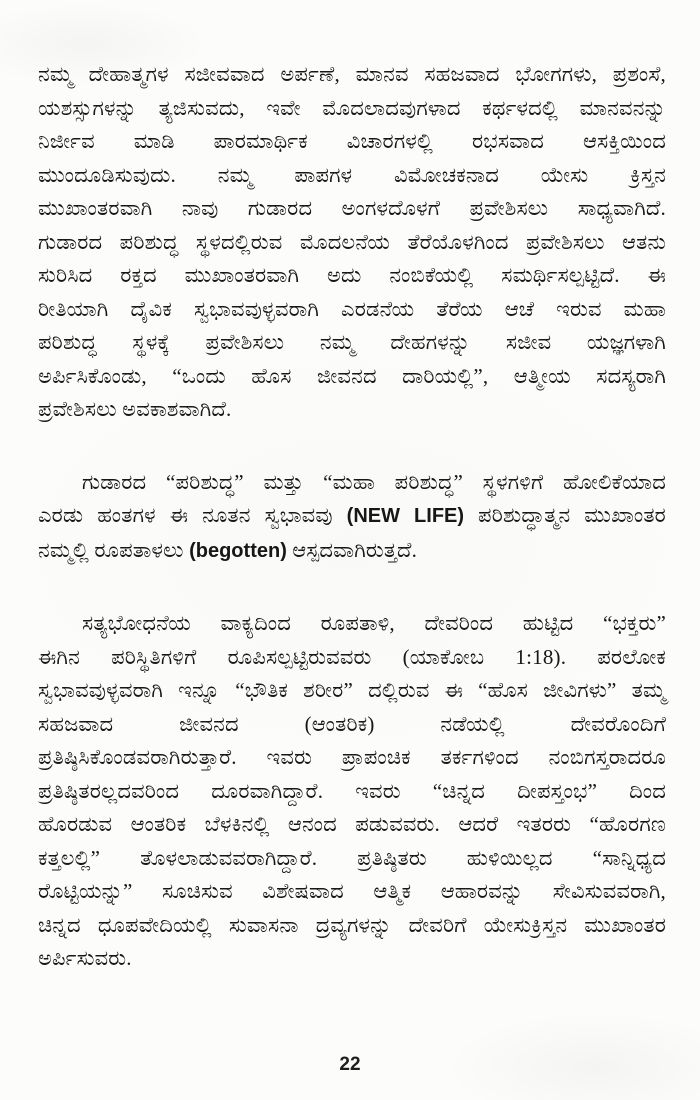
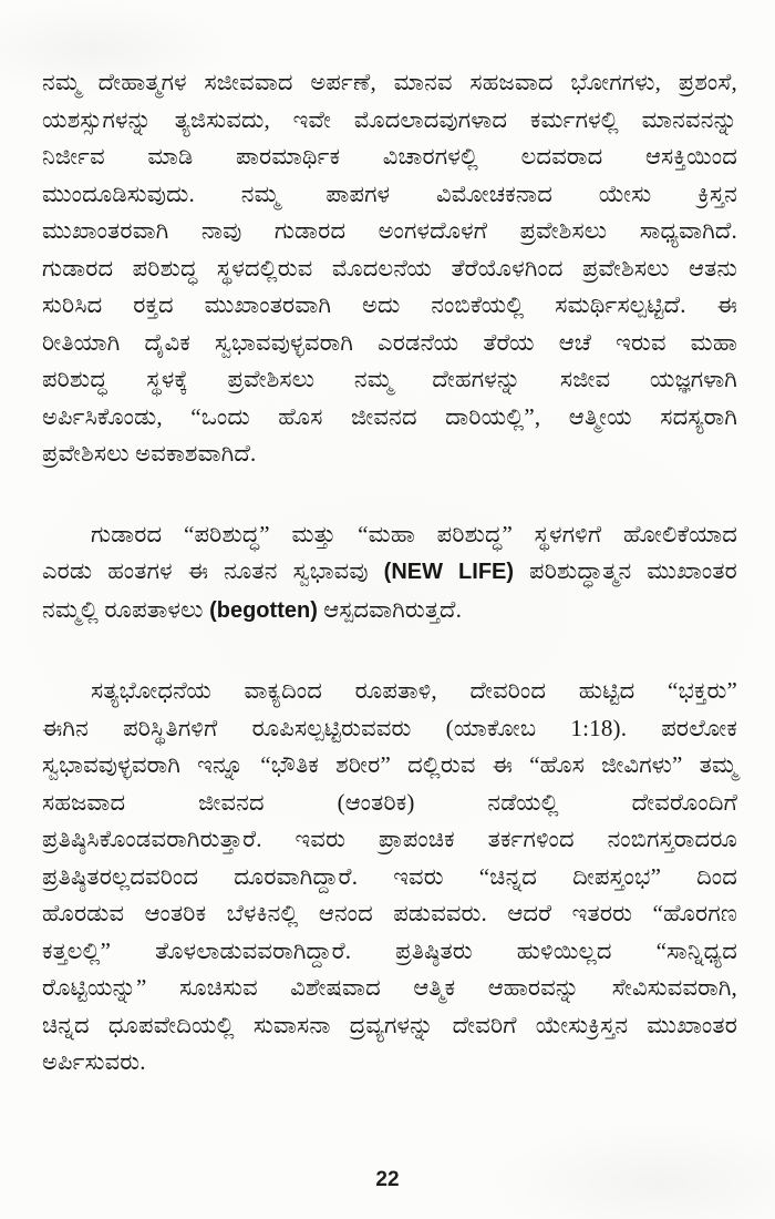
  ನಮ್ಮ ದೇಹಾತ್ಮಗಳ ಸಜೀವವಾದ ಅರ್ಪಣೆ, ಮಾನವ ಸಹಜವಾದ ಭೋಗಗಳು, ಪ್ರಶಂಸೆ,
- ಯಶಸ್ಸುಗಳನ್ನು ತ್ಯಜಿಸುವದು, ಇವೇ ಮೊದಲಾದವುಗಳಾದ ಕರ್ಥಳದಲ್ಲಿ ಮಾನವನನ್ನು
+ ಯಶಸ್ಸುಗಳನ್ನು ತ್ಯಜಿಸುವದು, ಇವೇ ಮೊದಲಾದವುಗಳಾದ ಕರ್ಮಗಳಲ್ಲಿ ಮಾನವನನ್ನು
- ನಿರ್ಜೀವ ಮಾಡಿ ಪಾರಮಾರ್ಥಿಕ ವಿಚಾರಗಳಲ್ಲಿ ರಭಸವಾದ ಆಸಕ್ತಿಯಿಂದ
+ ನಿರ್ಜೀವ ಮಾಡಿ ಪಾರಮಾರ್ಥಿಕ ವಿಚಾರಗಳಲ್ಲಿ ಲದವರಾದ ಆಸಕ್ತಿಯಿಂದ
  ಮುಂದೂಡಿಸುವುದು. ನಮ್ಮ ಪಾಪಗಳ ವಿಮೋಚಕನಾದ ಯೇಸು ಕ್ರಿಸ್ತನ
  ಮುಖಾಂತರವಾಗಿ ನಾವು ಗುಡಾರದ ಅಂಗಳದೊಳಗೆ ಪ್ರವೇಶಿಸಲು ಸಾಧ್ಯವಾಗಿದೆ.
  ಗುಡಾರದ ಪರಿಶುದ್ಧ ಸ್ಥಳದಲ್ಲಿರುವ ಮೊದಲನೆಯ ತೆರೆಯೊಳಗಿಂದ ಪ್ರವೇಶಿಸಲು ಆತನು
  ಸುರಿಸಿದ ರಕ್ತದ ಮುಖಾಂತರವಾಗಿ ಅದು ನಂಬಿಕೆಯಲ್ಲಿ ಸಮರ್ಥಿಸಲ್ಪಟ್ಟಿದೆ. ಈ
  ರೀತಿಯಾಗಿ ದೈವಿಕ ಸ್ವಭಾವವುಳ್ಳವರಾಗಿ ಎರಡನೆಯ ತೆರೆಯ ಆಚೆ ಇರುವ ಮಹಾ
  ಪರಿಶುದ್ಧ ಸ್ಥಳಕ್ಕೆ ಪ್ರವೇಶಿಸಲು ನಮ್ಮ ದೇಹಗಳನ್ನು ಸಜೀವ ಯಜ್ಞಗಳಾಗಿ
  ಅರ್ಪಿಸಿಕೊಂಡು, “ಒಂದು ಹೊಸ ಜೀವನದ ದಾರಿಯಲ್ಲಿ”, ಆತ್ಮೀಯ ಸದಸ್ಯರಾಗಿ
  ಪ್ರವೇಶಿಸಲು ಅವಕಾಶವಾಗಿದೆ.
  ಗುಡಾರದ “ಪರಿಶುದ್ಧ” ಮತ್ತು “ಮಹಾ ಪರಿಶುದ್ಧ” ಸ್ಥಳಗಳಿಗೆ ಹೋಲಿಕೆಯಾದ
  ಎರಡು ಹಂತಗಳ ಈ ನೂತನ ಸ್ವಭಾವವು (NEW LIFE) ಪರಿಶುದ್ಧಾತ್ಮನ ಮುಖಾಂತರ
  ನಮ್ಮಲ್ಲಿ ರೂಪತಾಳಲು (begotten) ಆಸ್ಪದವಾಗಿರುತ್ತದೆ.
  ಸತ್ಯಭೋಧನೆಯ ವಾಕ್ಯದಿಂದ ರೂಪತಾಳಿ, ದೇವರಿಂದ ಹುಟ್ಟಿದ “ಭಕ್ತರು”
  ಈಗಿನ ಪರಿಸ್ಥಿತಿಗಳಿಗೆ ರೂಪಿಸಲ್ಪಟ್ಟಿರುವವರು (ಯಾಕೋಬ 1:18). ಪರಲೋಕ
  ಸ್ವಭಾವವುಳ್ಳವರಾಗಿ ಇನ್ನೂ “ಭೌತಿಕ ಶರೀರ” ದಲ್ಲಿರುವ ಈ “ಹೊಸ ಜೀವಿಗಳು” ತಮ್ಮ
  ಸಹಜವಾದ ಜೀವನದ (ಆಂತರಿಕ) ನಡೆಯಲ್ಲಿ ದೇವರೊಂದಿಗೆ
  ಪ್ರತಿಷ್ಠಿಸಿಕೊಂಡವರಾಗಿರುತ್ತಾರೆ. ಇವರು ಪ್ರಾಪಂಚಿಕ ತರ್ಕಗಳಿಂದ ನಂಬಿಗಸ್ತರಾದರೂ
  ಪ್ರತಿಷ್ಠಿತರಲ್ಲದವರಿಂದ ದೂರವಾಗಿದ್ದಾರೆ. ಇವರು “ಚಿನ್ನದ ದೀಪಸ್ತಂಭ” ದಿಂದ
  ಹೊರಡುವ ಆಂತರಿಕ ಬೆಳಕಿನಲ್ಲಿ ಆನಂದ ಪಡುವವರು. ಆದರೆ ಇತರರು “ಹೊರಗಣ
  ಕತ್ತಲಲ್ಲಿ” ತೊಳಲಾಡುವವರಾಗಿದ್ದಾರೆ. ಪ್ರತಿಷ್ಠಿತರು ಹುಳಿಯಿಲ್ಲದ “ಸಾನ್ನಿಧ್ಯದ
  ರೊಟ್ಟಿಯನ್ನು” ಸೂಚಿಸುವ ವಿಶೇಷವಾದ ಆತ್ಮಿಕ ಆಹಾರವನ್ನು ಸೇವಿಸುವವರಾಗಿ,
  ಚಿನ್ನದ ಧೂಪವೇದಿಯಲ್ಲಿ ಸುವಾಸನಾ ದ್ರವ್ಯಗಳನ್ನು ದೇವರಿಗೆ ಯೇಸುಕ್ರಿಸ್ತನ ಮುಖಾಂತರ
  ಅರ್ಪಿಸುವರು.
  22
